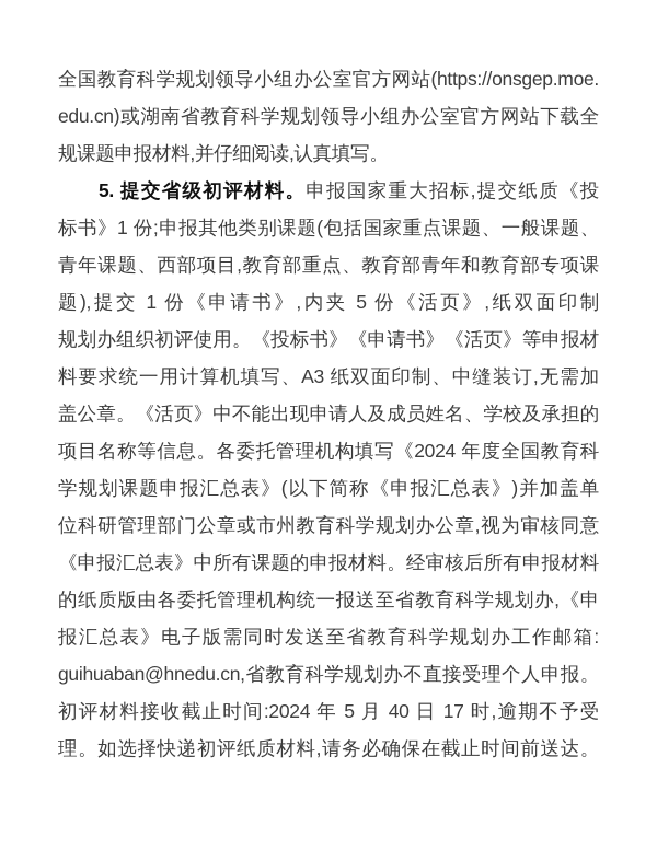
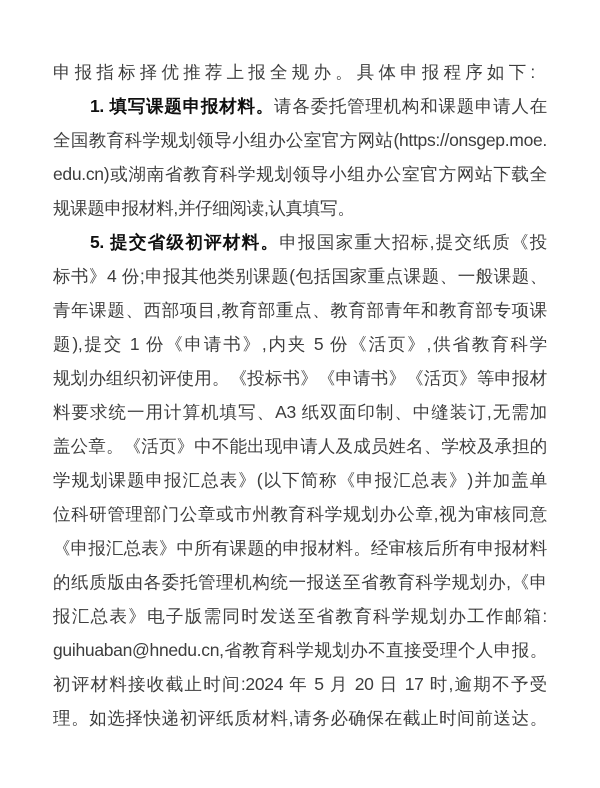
+ 申报指标择优推荐上报全规办。具体申报程序如下:
+ 1. 填写课题申报材料。请各委托管理机构和课题申请人在
  全国教育科学规划领导小组办公室官方网站(https://onsgep.moe.
  edu.cn)或湖南省教育科学规划领导小组办公室官方网站下载全
  规课题申报材料,并仔细阅读,认真填写。
  5. 提交省级初评材料。申报国家重大招标,提交纸质《投
- 标书》1 份;申报其他类别课题(包括国家重点课题、一般课题、
+ 标书》4 份;申报其他类别课题(包括国家重点课题、一般课题、
  青年课题、西部项目,教育部重点、教育部青年和教育部专项课
- 题),提交 1 份《申请书》,内夹 5 份《活页》,纸双面印制
+ 题),提交 1 份《申请书》,内夹 5 份《活页》,供省教育科学
  规划办组织初评使用。《投标书》《申请书》《活页》等申报材
  料要求统一用计算机填写、A3 纸双面印制、中缝装订,无需加
  盖公章。《活页》中不能出现申请人及成员姓名、学校及承担的
- 项目名称等信息。各委托管理机构填写《2024 年度全国教育科
  学规划课题申报汇总表》(以下简称《申报汇总表》)并加盖单
  位科研管理部门公章或市州教育科学规划办公章,视为审核同意
  《申报汇总表》中所有课题的申报材料。经审核后所有申报材料
  的纸质版由各委托管理机构统一报送至省教育科学规划办,《申
  报汇总表》电子版需同时发送至省教育科学规划办工作邮箱:
  guihuaban@hnedu.cn,省教育科学规划办不直接受理个人申报。
- 初评材料接收截止时间:2024 年 5 月 40 日 17 时,逾期不予受
+ 初评材料接收截止时间:2024 年 5 月 20 日 17 时,逾期不予受
  理。如选择快递初评纸质材料,请务必确保在截止时间前送达。
